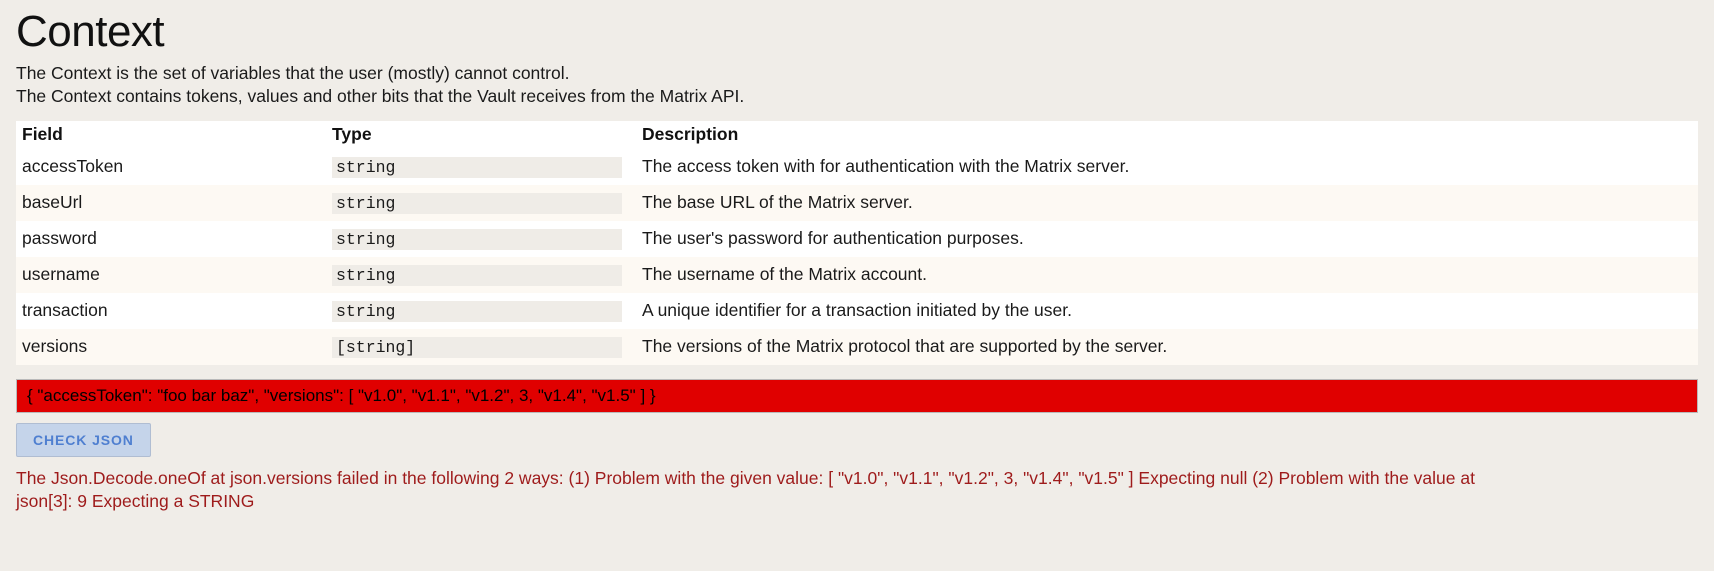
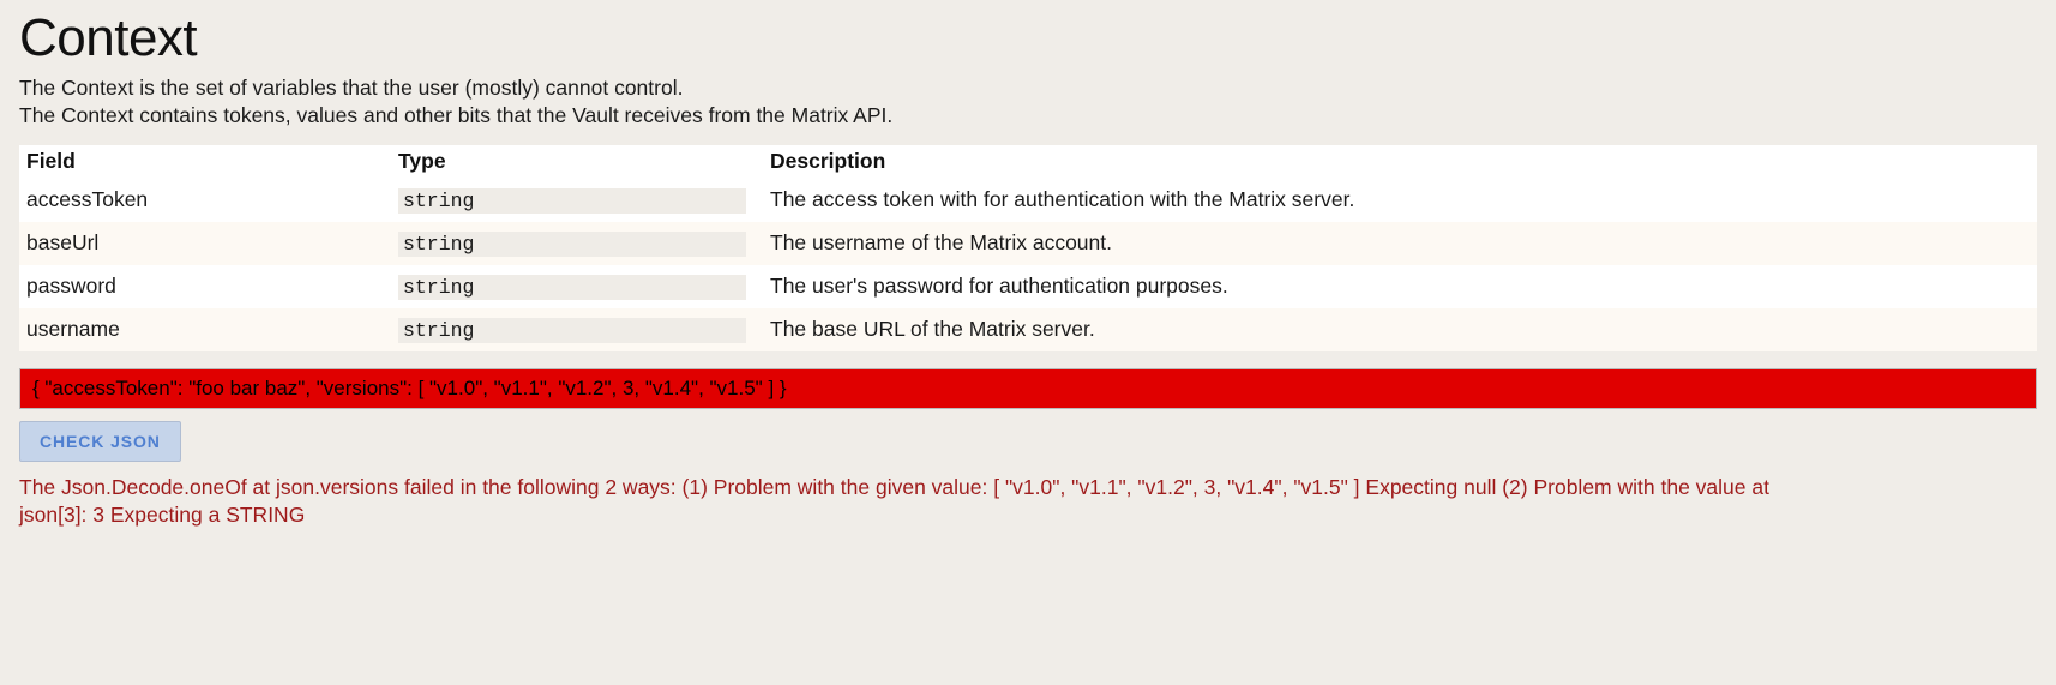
  Context
  The Context is the set of variables that the user (mostly) cannot control.
  The Context contains tokens, values and other bits that the Vault receives from the Matrix API.
  Field	Type	Description
  accessToken	string	The access token with for authentication with the Matrix server.
- baseUrl	string	The base URL of the Matrix server.
+ baseUrl	string	The username of the Matrix account.
  password	string	The user's password for authentication purposes.
- username	string	The username of the Matrix account.
+ username	string	The base URL of the Matrix server.
- transaction	string	A unique identifier for a transaction initiated by the user.
- versions	[string]	The versions of the Matrix protocol that are supported by the server.
  { "accessToken": "foo bar baz", "versions": [ "v1.0", "v1.1", "v1.2", 3, "v1.4", "v1.5" ] }
  CHECK JSON
- The Json.Decode.oneOf at json.versions failed in the following 2 ways: (1) Problem with the given value: [ "v1.0", "v1.1", "v1.2", 3, "v1.4", "v1.5" ] Expecting null (2) Problem with the value at json[3]: 9 Expecting a STRING
+ The Json.Decode.oneOf at json.versions failed in the following 2 ways: (1) Problem with the given value: [ "v1.0", "v1.1", "v1.2", 3, "v1.4", "v1.5" ] Expecting null (2) Problem with the value at json[3]: 3 Expecting a STRING
